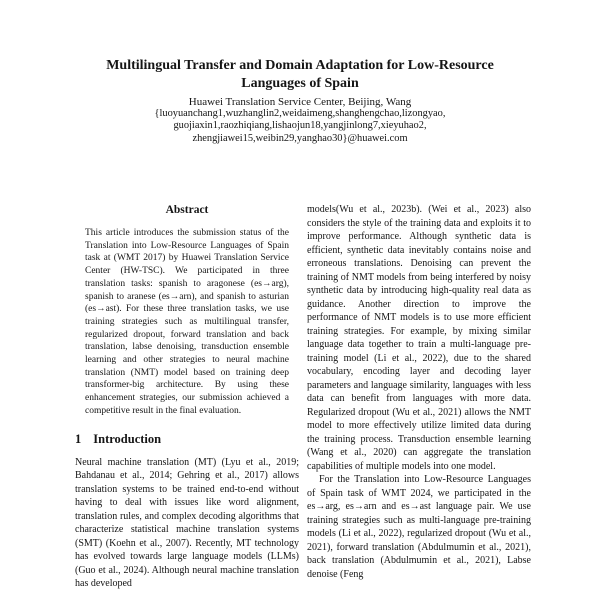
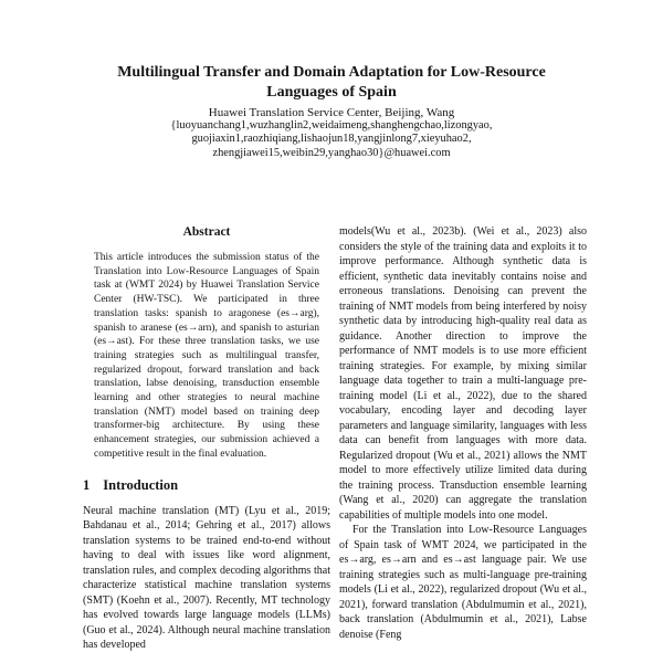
  Multilingual Transfer and Domain Adaptation for Low-Resource Languages of Spain
  Huawei Translation Service Center, Beijing, Wang
  {luoyuanchang1,wuzhanglin2,weidaimeng,shanghengchao,lizongyao,
  guojiaxin1,raozhiqiang,lishaojun18,yangjinlong7,xieyuhao2,
  zhengjiawei15,weibin29,yanghao30}@huawei.com
  Abstract
- This article introduces the submission status of the Translation into Low-Resource Languages of Spain task at (WMT 2017) by Huawei Translation Service Center (HW-TSC). We participated in three translation tasks: spanish to aragonese (es→arg), spanish to aranese (es→arn), and spanish to asturian (es→ast). For these three translation tasks, we use training strategies such as multilingual transfer, regularized dropout, forward translation and back translation, labse denoising, transduction ensemble learning and other strategies to neural machine translation (NMT) model based on training deep transformer-big architecture. By using these enhancement strategies, our submission achieved a competitive result in the final evaluation.
+ This article introduces the submission status of the Translation into Low-Resource Languages of Spain task at (WMT 2024) by Huawei Translation Service Center (HW-TSC). We participated in three translation tasks: spanish to aragonese (es→arg), spanish to aranese (es→arn), and spanish to asturian (es→ast). For these three translation tasks, we use training strategies such as multilingual transfer, regularized dropout, forward translation and back translation, labse denoising, transduction ensemble learning and other strategies to neural machine translation (NMT) model based on training deep transformer-big architecture. By using these enhancement strategies, our submission achieved a competitive result in the final evaluation.
  1
  Introduction
  Neural machine translation (MT) (Lyu et al., 2019; Bahdanau et al., 2014; Gehring et al., 2017) allows translation systems to be trained end-to-end without having to deal with issues like word alignment, translation rules, and complex decoding algorithms that characterize statistical machine translation systems (SMT) (Koehn et al., 2007). Recently, MT technology has evolved towards large language models (LLMs) (Guo et al., 2024). Although neural machine translation has developed
  models(Wu et al., 2023b). (Wei et al., 2023) also considers the style of the training data and exploits it to improve performance. Although synthetic data is efficient, synthetic data inevitably contains noise and erroneous translations. Denoising can prevent the training of NMT models from being interfered by noisy synthetic data by introducing high-quality real data as guidance. Another direction to improve the performance of NMT models is to use more efficient training strategies. For example, by mixing similar language data together to train a multi-language pre-training model (Li et al., 2022), due to the shared vocabulary, encoding layer and decoding layer parameters and language similarity, languages with less data can benefit from languages with more data. Regularized dropout (Wu et al., 2021) allows the NMT model to more effectively utilize limited data during the training process. Transduction ensemble learning (Wang et al., 2020) can aggregate the translation capabilities of multiple models into one model.
  For the Translation into Low-Resource Languages of Spain task of WMT 2024, we participated in the es→arg, es→arn and es→ast language pair. We use training strategies such as multi-language pre-training models (Li et al., 2022), regularized dropout (Wu et al., 2021), forward translation (Abdulmumin et al., 2021), back translation (Abdulmumin et al., 2021), Labse denoise (Feng
